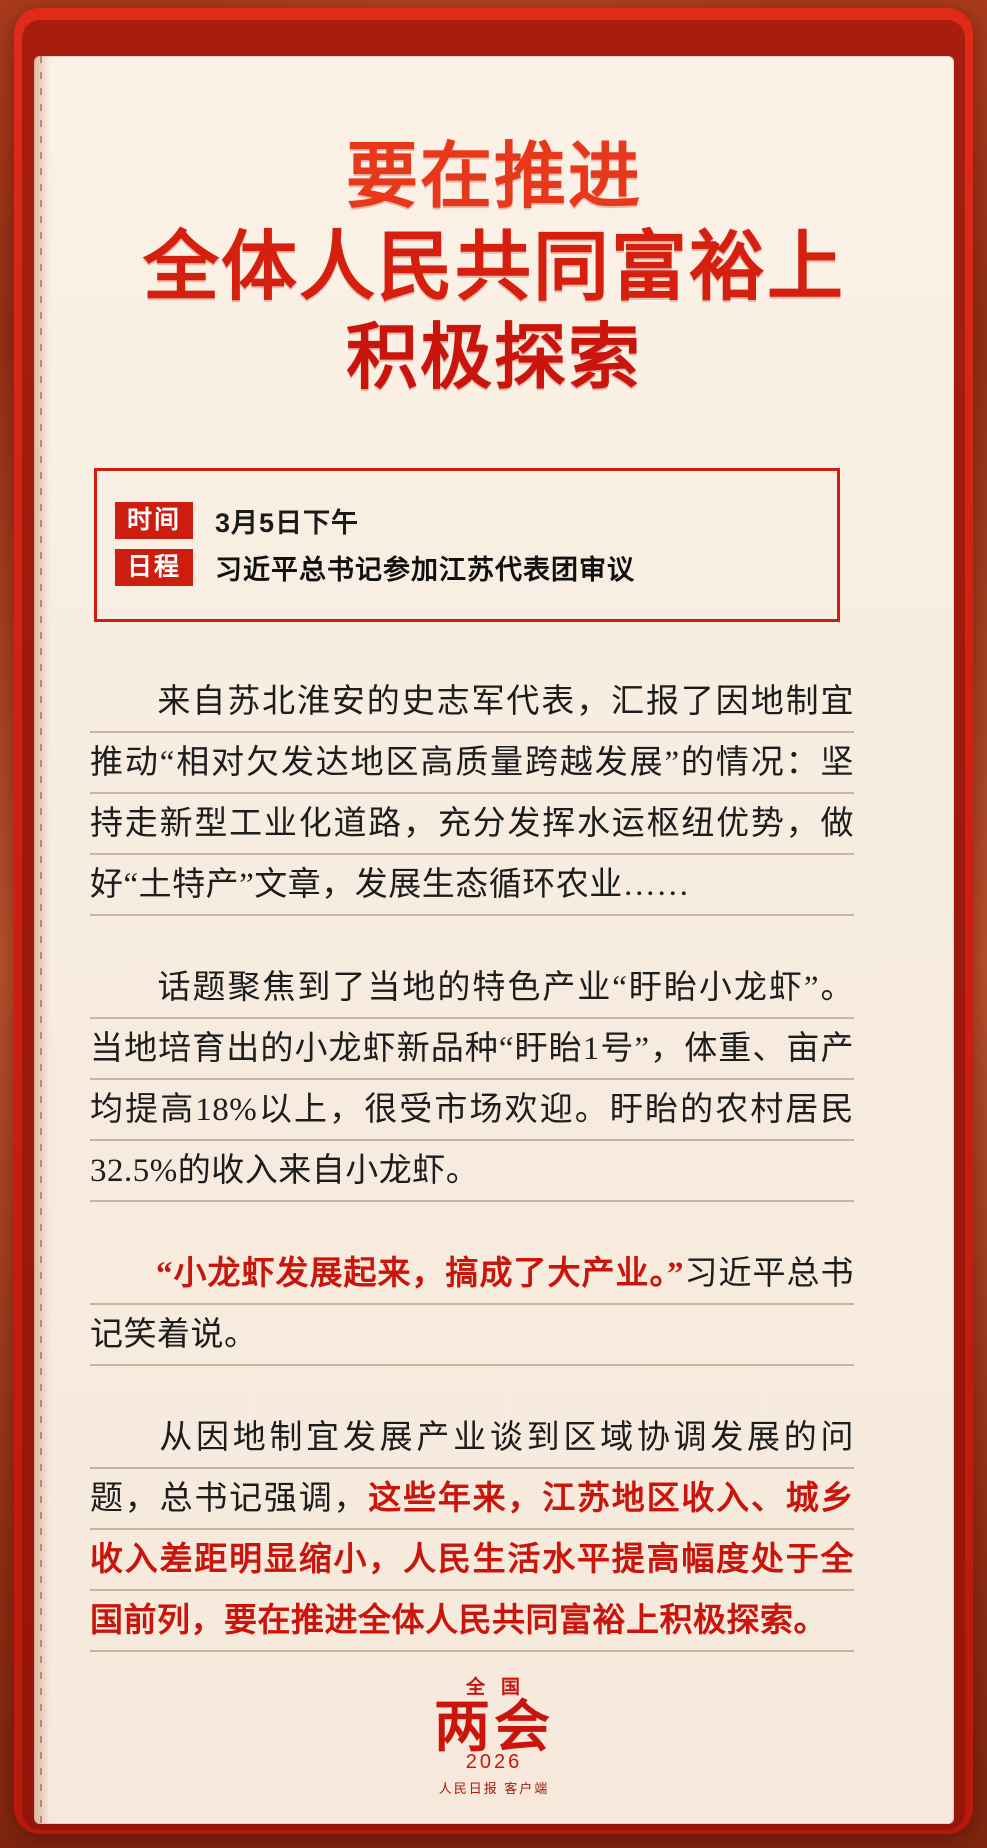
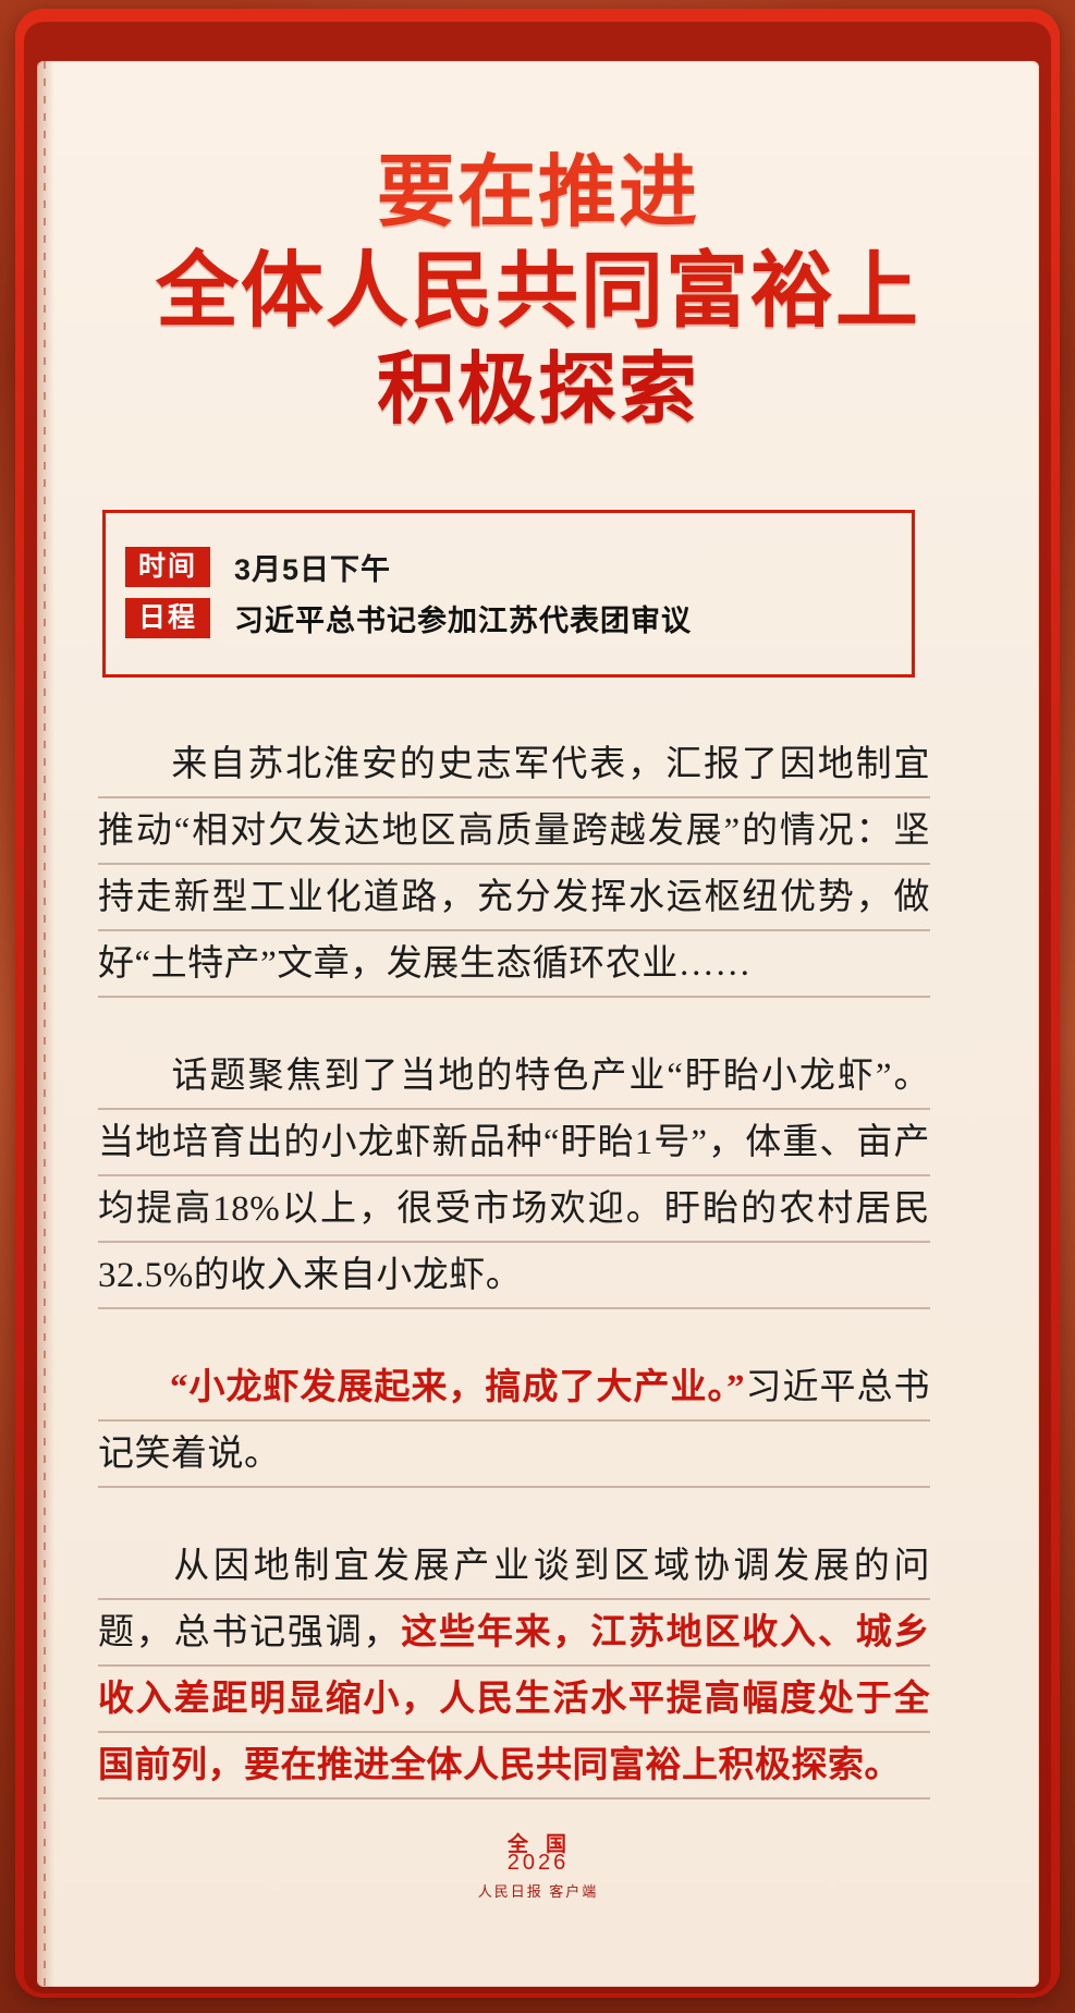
  要在推进
  全体人民共同富裕上
  积极探索
  时间
  3月5日下午
  日程
  习近平总书记参加江苏代表团审议
  来自苏北淮安的史志军代表，汇报了因地制宜推动“相对欠发达地区高质量跨越发展”的情况：坚持走新型工业化道路，充分发挥水运枢纽优势，做好“土特产”文章，发展生态循环农业……
  话题聚焦到了当地的特色产业“盱眙小龙虾”。当地培育出的小龙虾新品种“盱眙1号”，体重、亩产均提高18%以上，很受市场欢迎。盱眙的农村居民32.5%的收入来自小龙虾。
  “小龙虾发展起来，搞成了大产业。”习近平总书记笑着说。
  从因地制宜发展产业谈到区域协调发展的问题，总书记强调，这些年来，江苏地区收入、城乡收入差距明显缩小，人民生活水平提高幅度处于全国前列，要在推进全体人民共同富裕上积极探索。
  全国
- 两会
  2026
  人民日报 客户端
